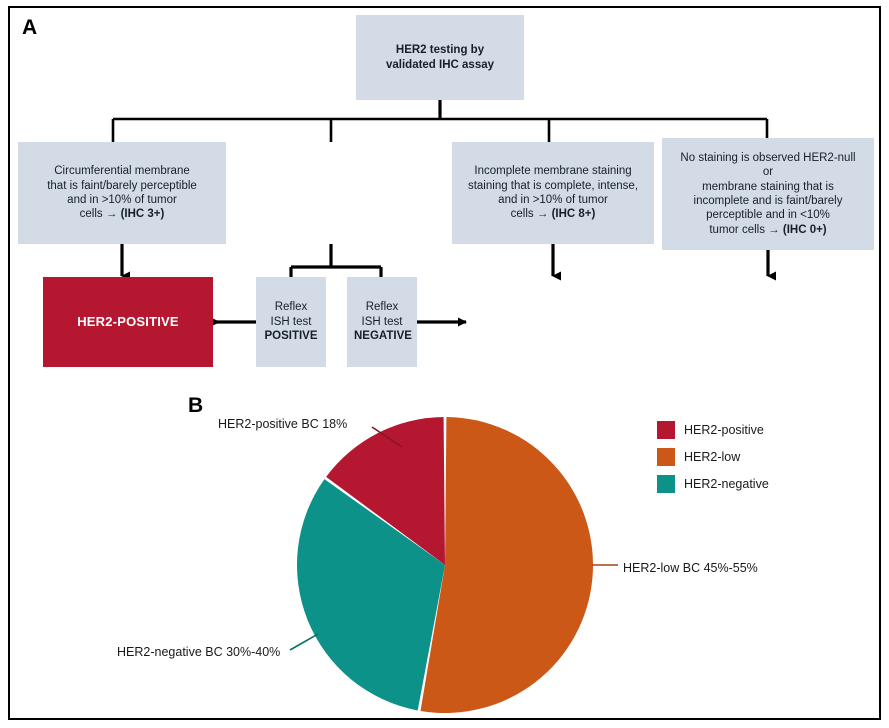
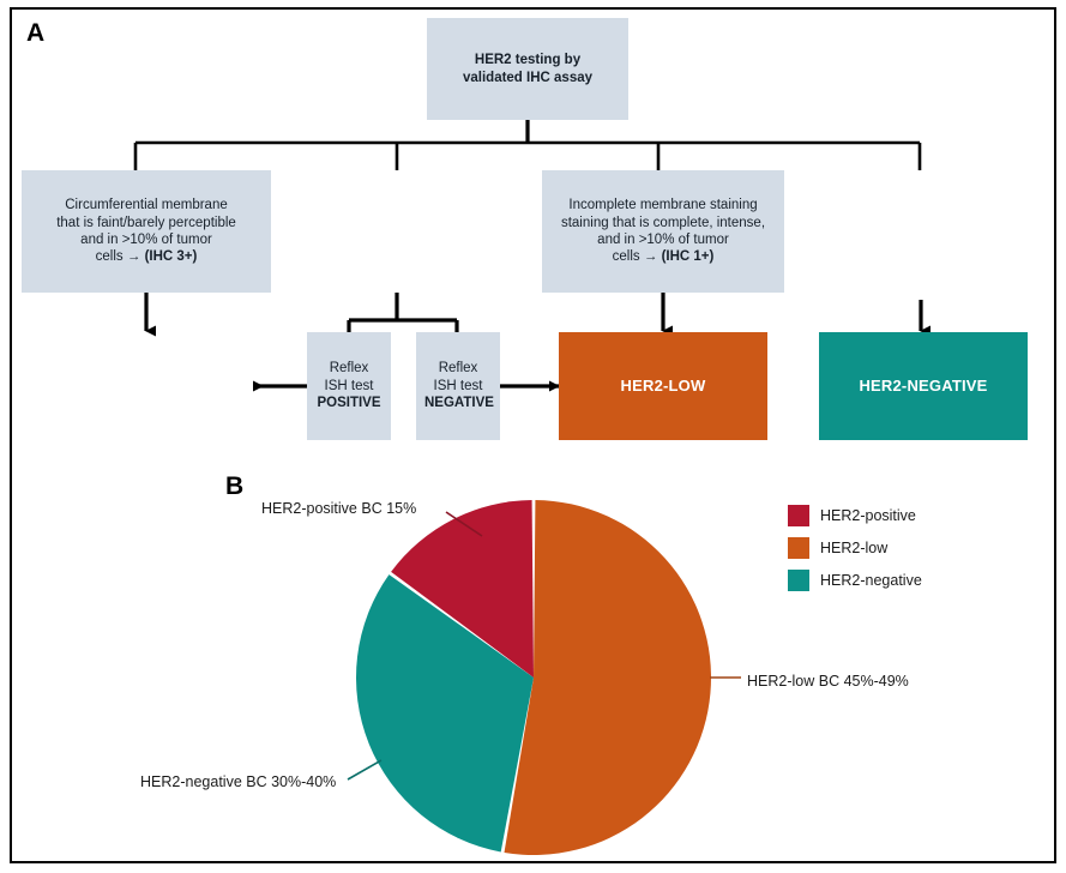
  A
  B
  HER2 testing by
  validated IHC assay
  Circumferential membrane
  that is faint/barely perceptible
  and in >10% of tumor
  cells → (IHC 3+)
  Incomplete membrane staining
  staining that is complete, intense,
  and in >10% of tumor
- cells → (IHC 8+)
+ cells → (IHC 1+)
- No staining is observed HER2-null
- or
- membrane staining that is
- incomplete and is faint/barely
- perceptible and in <10%
- tumor cells → (IHC 0+)
- HER2-POSITIVE
  Reflex
  ISH test
  POSITIVE
  Reflex
  ISH test
  NEGATIVE
+ HER2-LOW
+ HER2-NEGATIVE
- HER2-positive BC 18%
+ HER2-positive BC 15%
- HER2-low BC 45%-55%
+ HER2-low BC 45%-49%
  HER2-negative BC 30%-40%
  HER2-positive
  HER2-low
  HER2-negative
